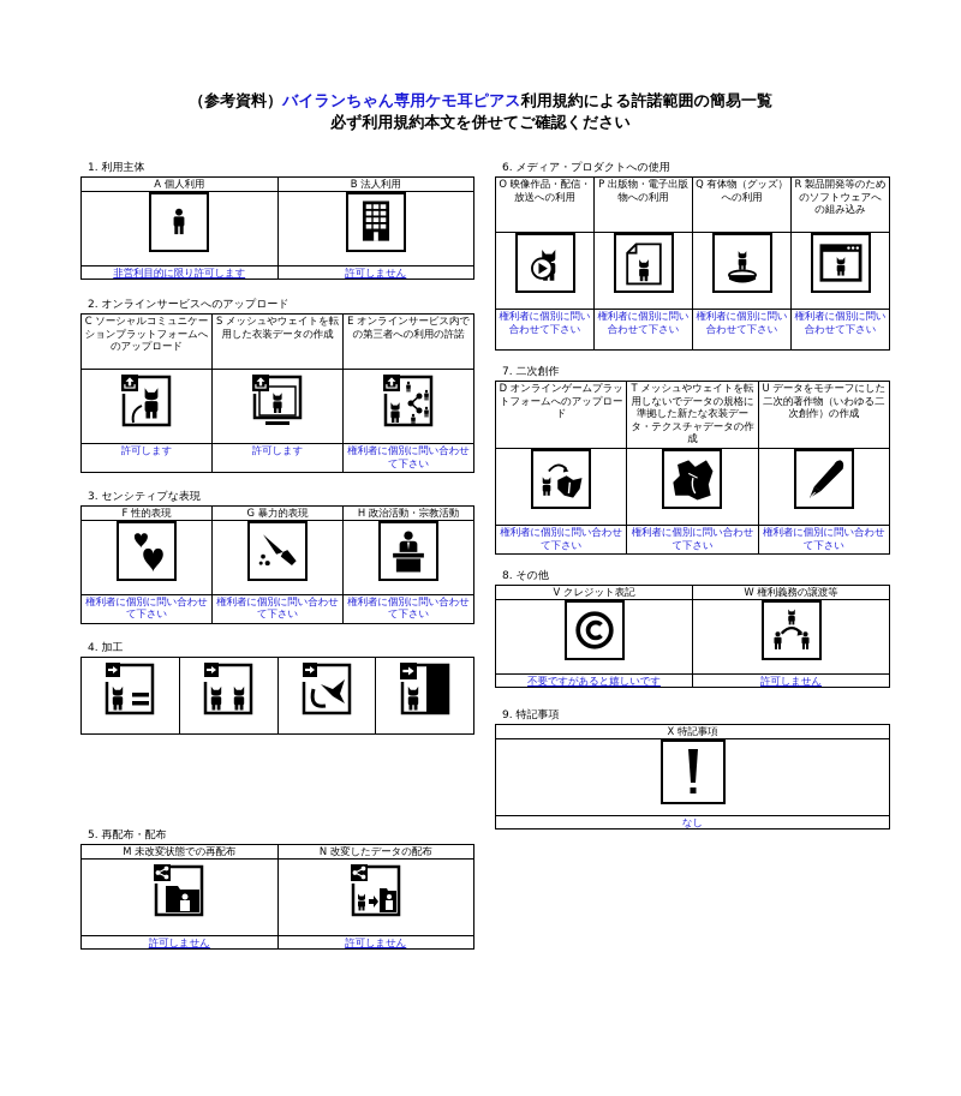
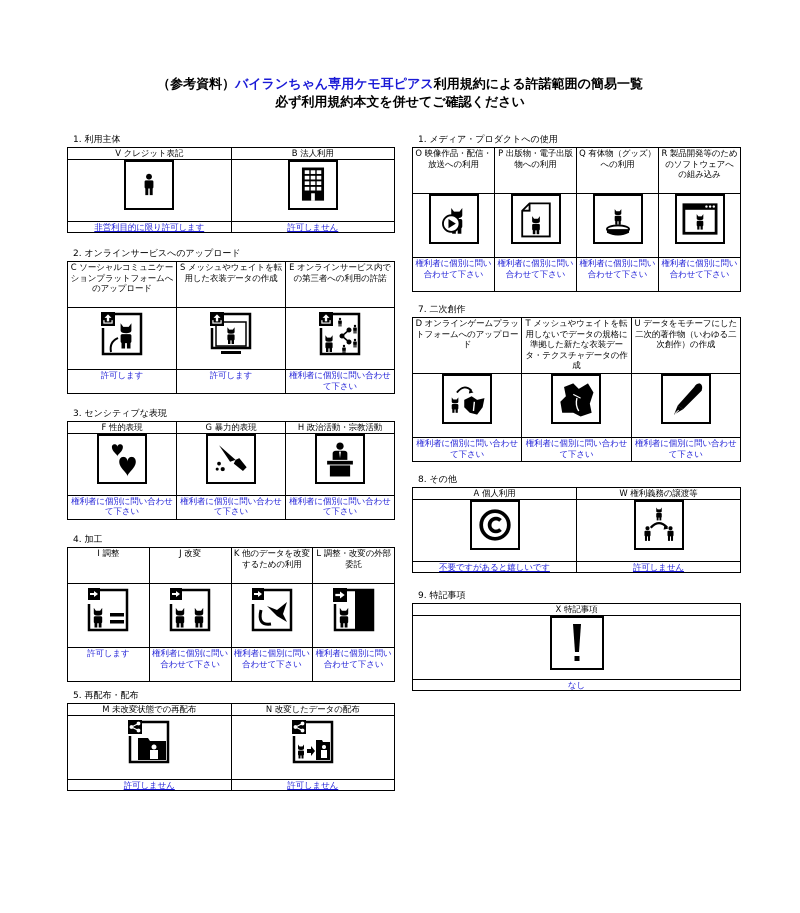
  （参考資料）バイランちゃん専用ケモ耳ピアス利用規約による許諾範囲の簡易一覧
  必ず利用規約本文を併せてご確認ください
  1. 利用主体
- A 個人利用	B 法人利用
+ V クレジット表記	B 法人利用
  非営利目的に限り許可します	許可しません
  2. オンラインサービスへのアップロード
  C ソーシャルコミュニケーションプラットフォームへのアップロード	S メッシュやウェイトを転用した衣装データの作成	E オンラインサービス内での第三者への利用の許諾
  許可します	許可します	権利者に個別に問い合わせて下さい
  3. センシティブな表現
  F 性的表現	G 暴力的表現	H 政治活動・宗教活動
  権利者に個別に問い合わせて下さい	権利者に個別に問い合わせて下さい	権利者に個別に問い合わせて下さい
  4. 加工
+ I 調整	J 改変	K 他のデータを改変するための利用	L 調整・改変の外部委託
+ 許可します	権利者に個別に問い合わせて下さい	権利者に個別に問い合わせて下さい	権利者に個別に問い合わせて下さい
  5. 再配布・配布
  M 未改変状態での再配布	N 改変したデータの配布
  許可しません	許可しません
- 6. メディア・プロダクトへの使用
+ 1. メディア・プロダクトへの使用
  O 映像作品・配信・放送への利用	P 出版物・電子出版物への利用	Q 有体物（グッズ）への利用	R 製品開発等のためのソフトウェアへの組み込み
  権利者に個別に問い合わせて下さい	権利者に個別に問い合わせて下さい	権利者に個別に問い合わせて下さい	権利者に個別に問い合わせて下さい
  7. 二次創作
  D オンラインゲームプラットフォームへのアップロード	T メッシュやウェイトを転用しないでデータの規格に準拠した新たな衣装データ・テクスチャデータの作成	U データをモチーフにした二次的著作物（いわゆる二次創作）の作成
  権利者に個別に問い合わせて下さい	権利者に個別に問い合わせて下さい	権利者に個別に問い合わせて下さい
  8. その他
- V クレジット表記	W 権利義務の譲渡等
+ A 個人利用	W 権利義務の譲渡等
  不要ですがあると嬉しいです	許可しません
  9. 特記事項
  X 特記事項
  なし
